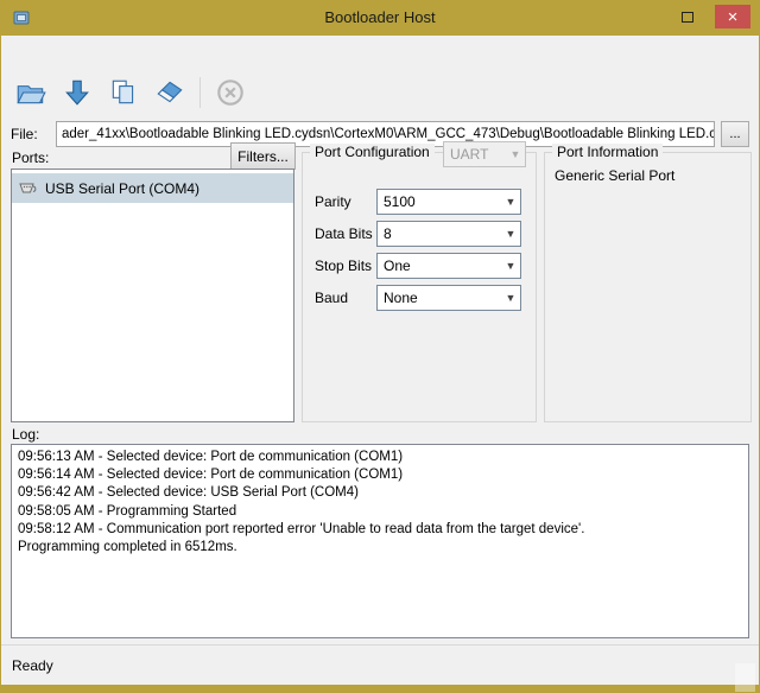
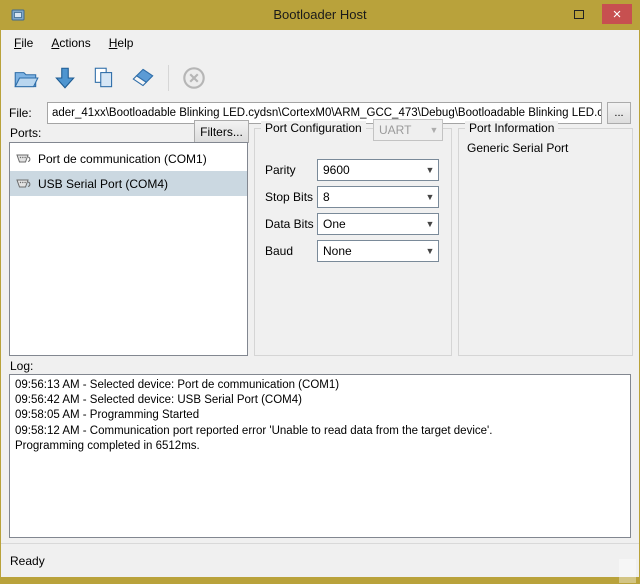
  Bootloader Host
  ×
+ File
+ Actions
+ Help
  File:
  ader_41xx\Bootloadable Blinking LED.cydsn\CortexM0\ARM_GCC_473\Debug\Bootloadable Blinking LED.c
  ...
  Ports:
  Filters...
+ Port de communication (COM1)
  USB Serial Port (COM4)
  Port Configuration
  UART
  ▼
  Parity
- 5100
+ 9600
  ▼
- Data Bits
+ Stop Bits
  8
  ▼
- Stop Bits
+ Data Bits
  One
  ▼
  Baud
  None
  ▼
  Port Information
  Generic Serial Port
  Log:
  09:56:13 AM - Selected device: Port de communication (COM1)
- 09:56:14 AM - Selected device: Port de communication (COM1)
  09:56:42 AM - Selected device: USB Serial Port (COM4)
  09:58:05 AM - Programming Started
  09:58:12 AM - Communication port reported error 'Unable to read data from the target device'.
  Programming completed in 6512ms.
  Ready
